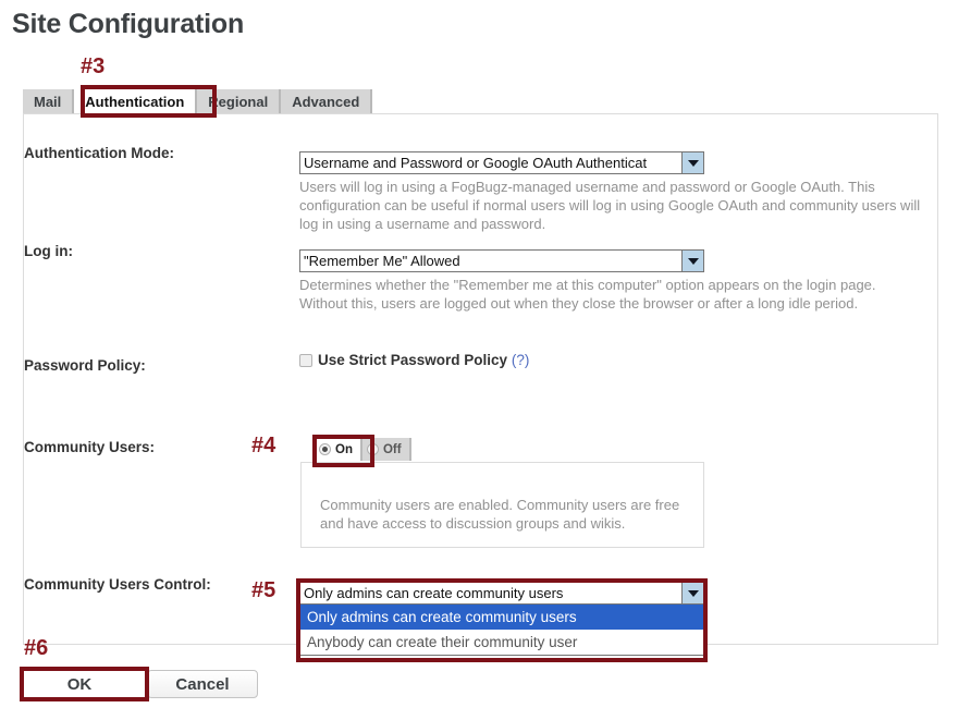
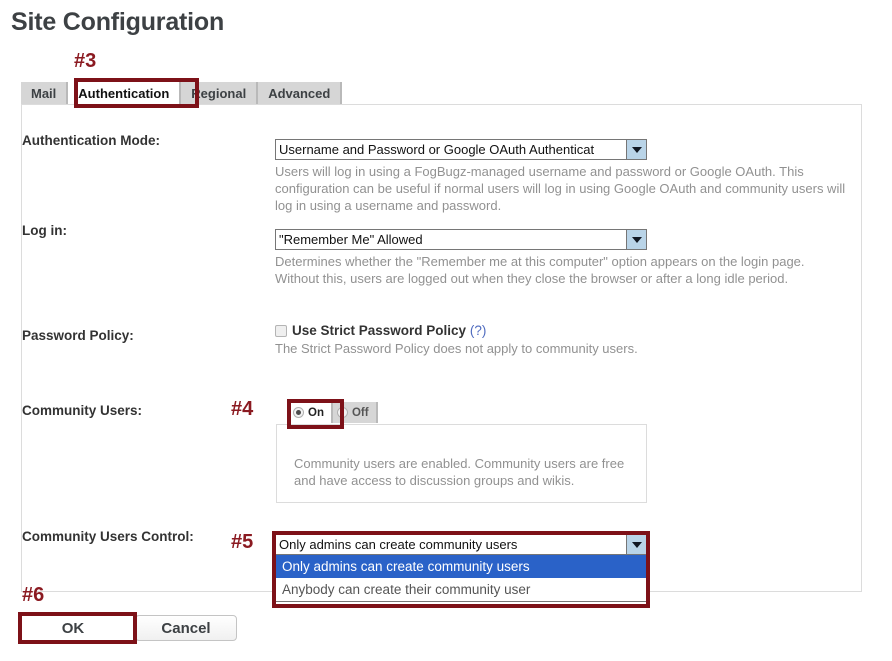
  Site Configuration
  Mail
  Authentication
  Regional
  Advanced
  Authentication Mode:
  Username and Password or Google OAuth Authenticat
  Users will log in using a FogBugz-managed username and password or Google OAuth. This configuration can be useful if normal users will log in using Google OAuth and community users will log in using a username and password.
  Log in:
  "Remember Me" Allowed
  Determines whether the "Remember me at this computer" option appears on the login page. Without this, users are logged out when they close the browser or after a long idle period.
  Password Policy:
  Use Strict Password Policy (?)
+ The Strict Password Policy does not apply to community users.
  Community Users:
  On
  Off
  Community users are enabled. Community users are free and have access to discussion groups and wikis.
  Community Users Control:
  Only admins can create community users
  Only admins can create community users
  Anybody can create their community user
  OK
  Cancel
  #3
  #4
  #5
  #6
